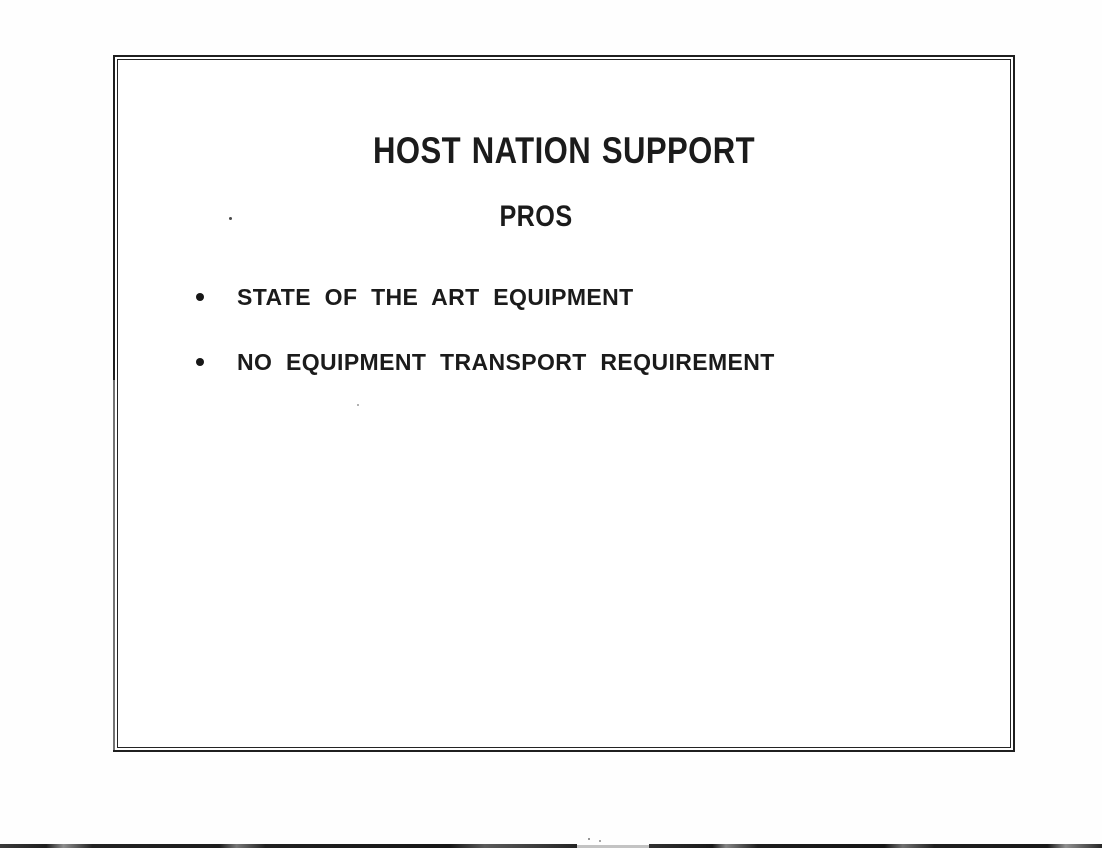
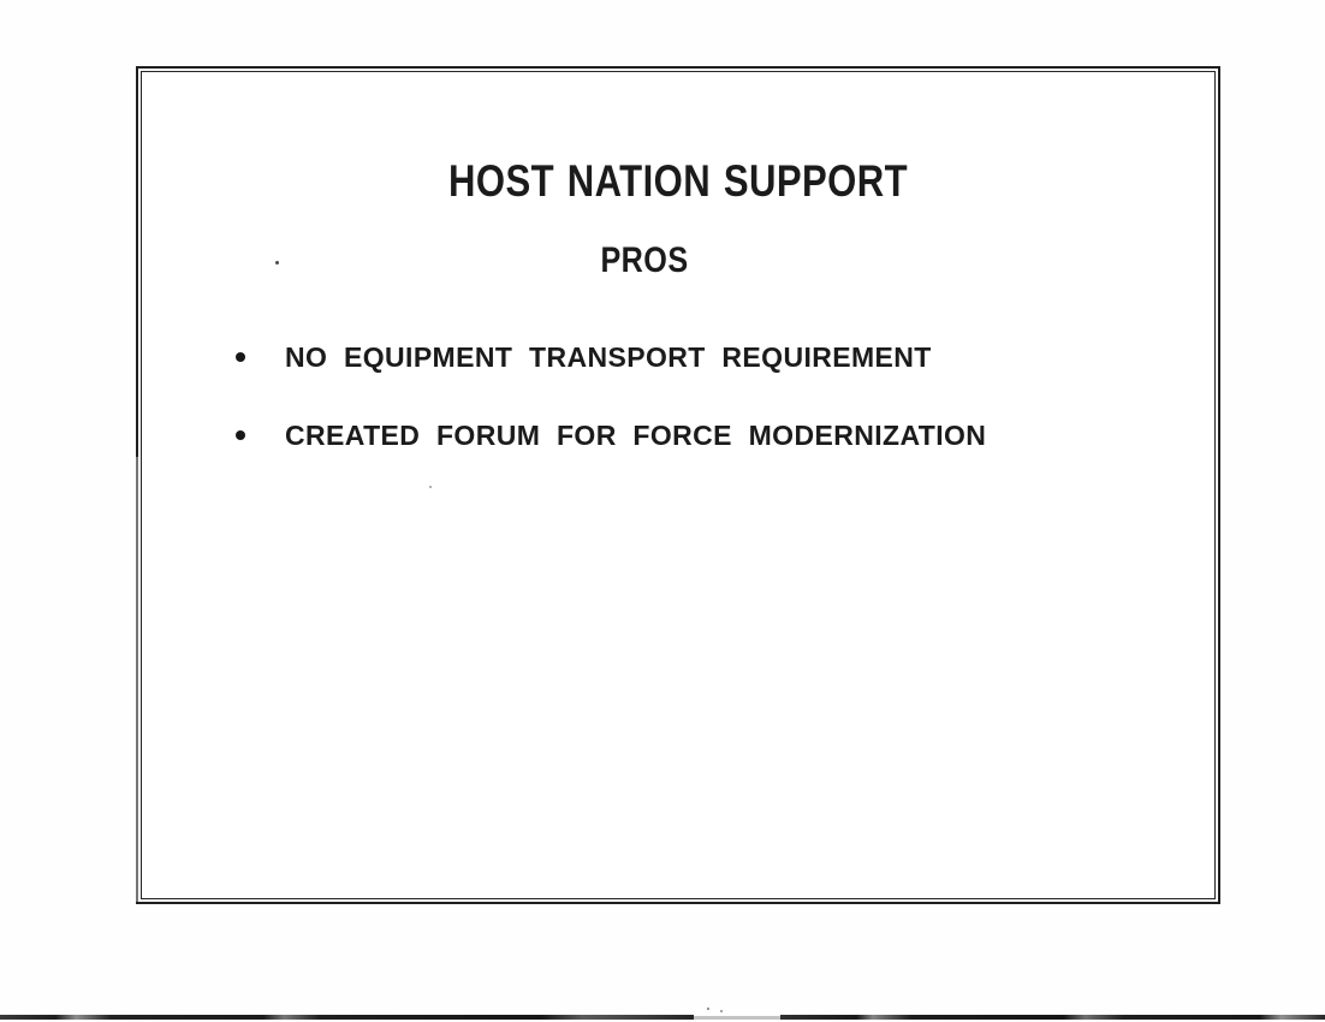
  HOST NATION SUPPORT
  PROS
- STATE OF THE ART EQUIPMENT
  NO EQUIPMENT TRANSPORT REQUIREMENT
+ CREATED FORUM FOR FORCE MODERNIZATION
